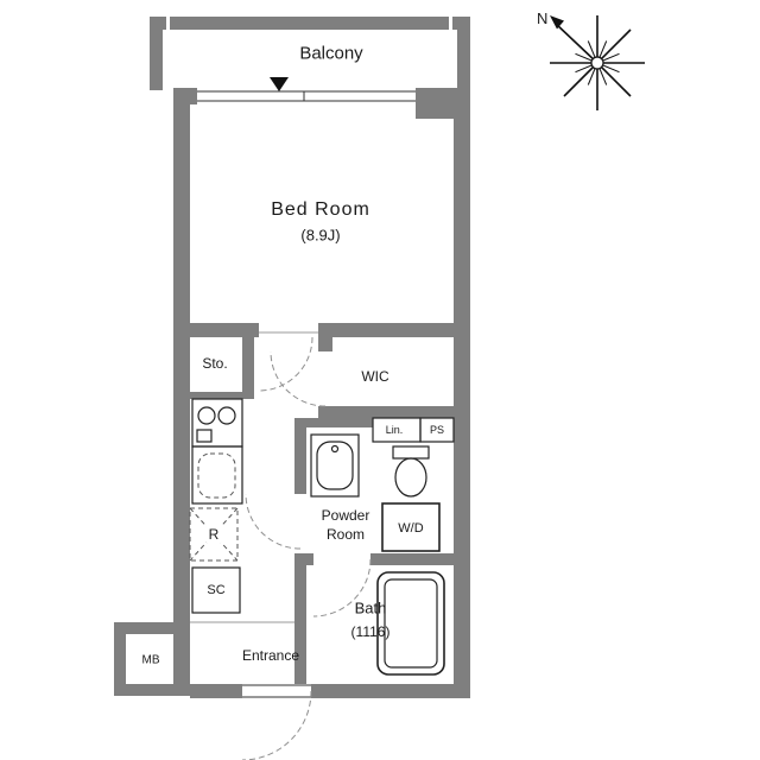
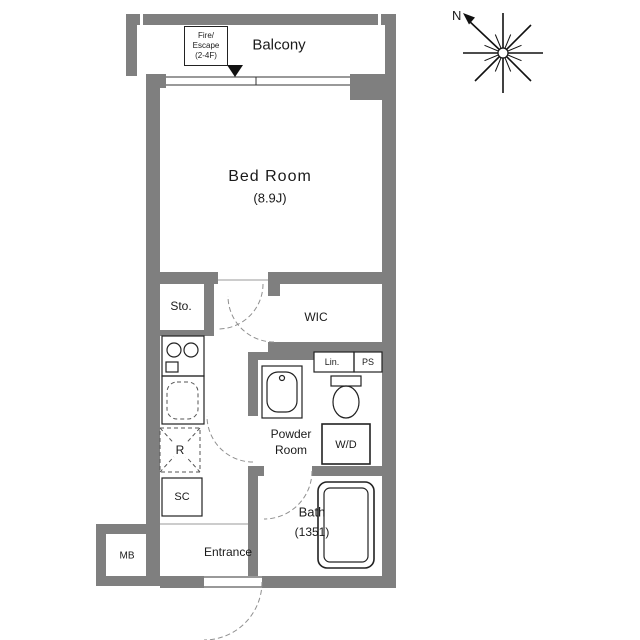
  Balcony
+ Fire/
+ Escape
+ (2-4F)
  Bed Room
  (8.9J)
  Sto.
  WIC
  Lin.
  PS
  Powder
  Room
  W/D
  R
  SC
  Bath
- (1116)
+ (1351)
  Entrance
  MB
  N
